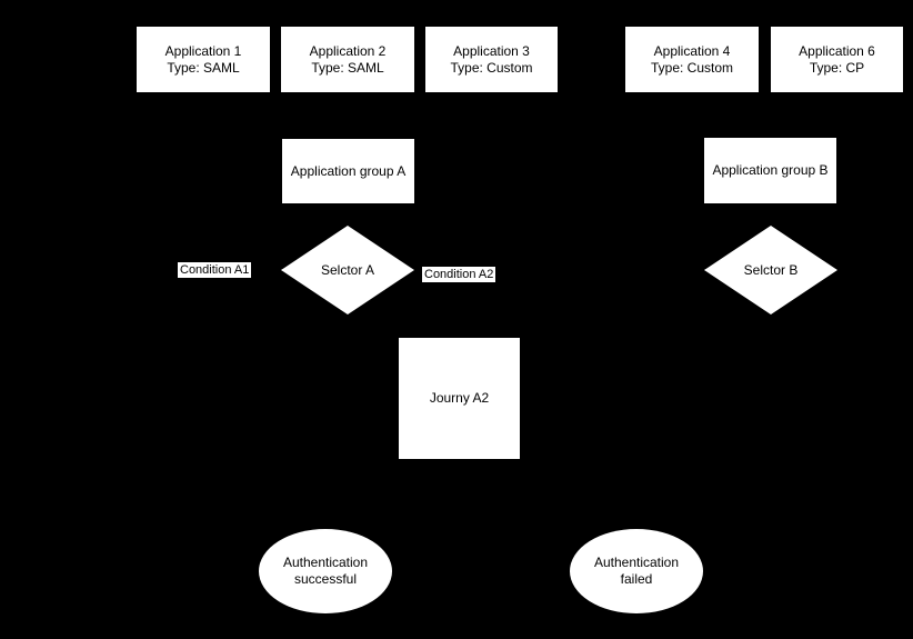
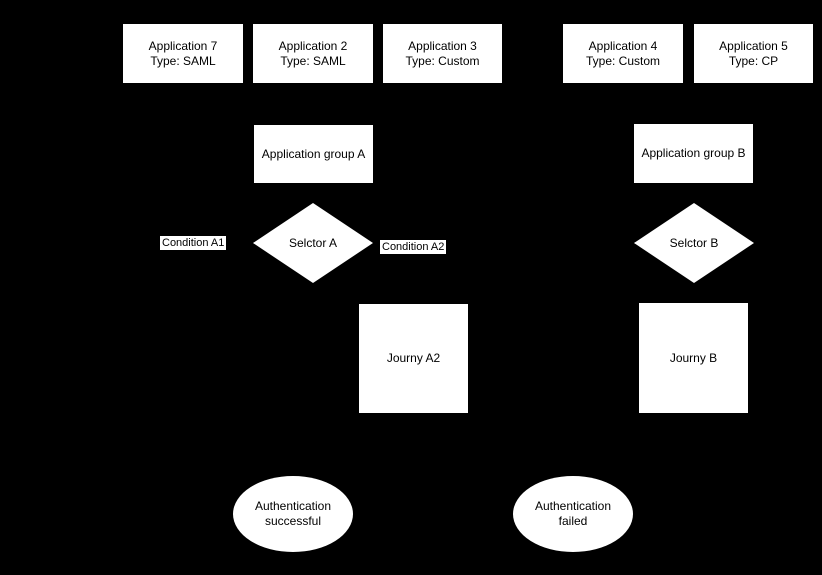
- Application 1
+ Application 7
  Type: SAML
  Application 2
  Type: SAML
  Application 3
  Type: Custom
  Application 4
  Type: Custom
- Application 6
+ Application 5
  Type: CP
  Application group A
  Application group B
  Selctor A
  Selctor B
  Condition A1
  Condition A2
  Journy A2
+ Journy B
  Authentication
  successful
  Authentication
  failed
